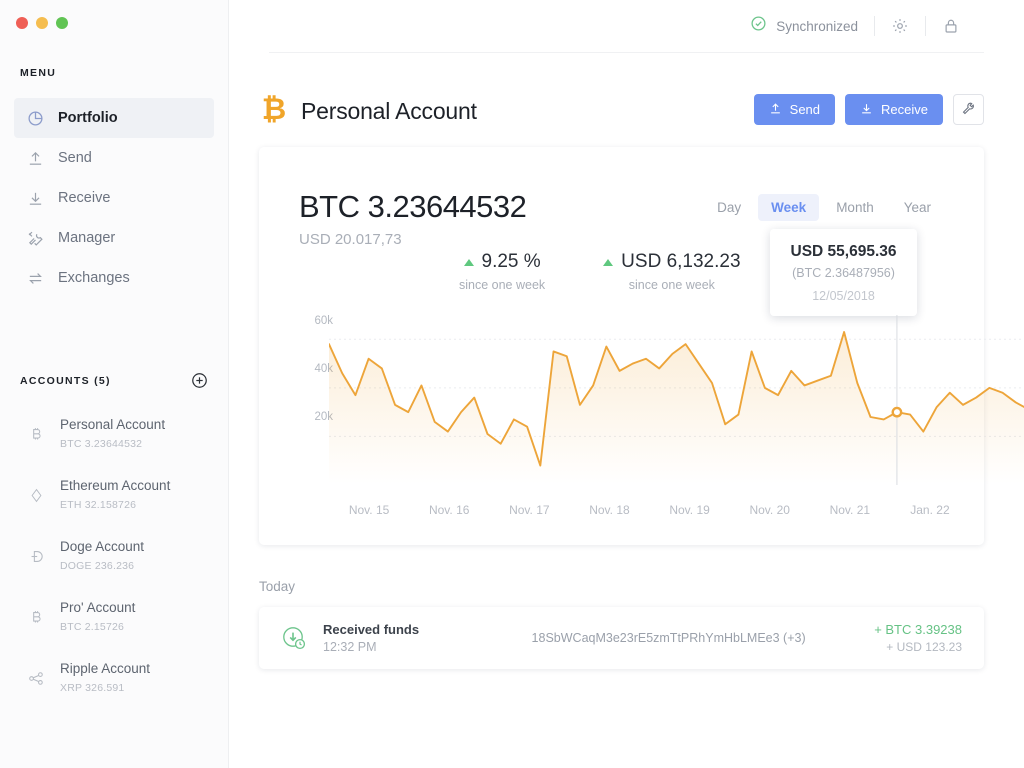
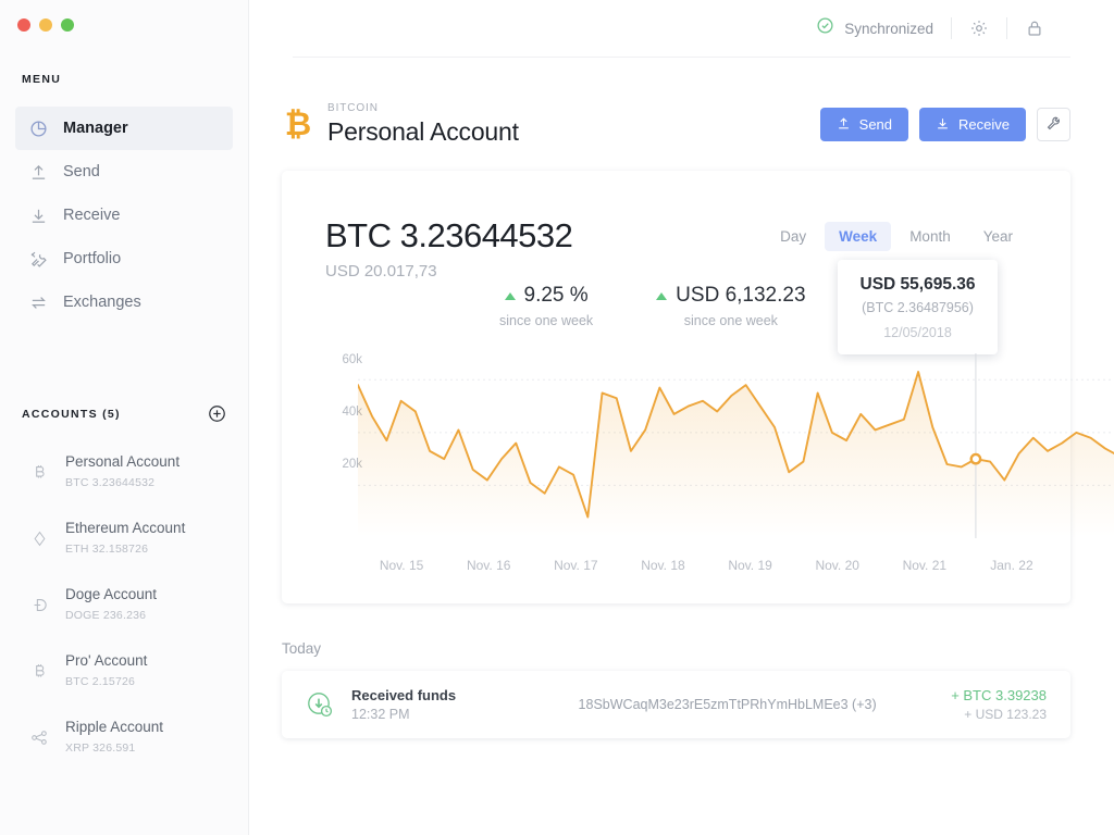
  MENU
- Portfolio
+ Manager
  Send
  Receive
- Manager
+ Portfolio
  Exchanges
  ACCOUNTS (5)
  Personal Account
  BTC 3.23644532
  Ethereum Account
  ETH 32.158726
  Doge Account
  DOGE 236.236
  Pro' Account
  BTC 2.15726
  Ripple Account
  XRP 326.591
  Synchronized
  ₿
+ BITCOIN
  Personal Account
  Send
  Receive
  BTC 3.23644532
  USD 20.017,73
  Day
  Week
  Month
  Year
  9.25 %
  since one week
  USD 6,132.23
  since one week
  USD 55,695.36
  (BTC 2.36487956)
  12/05/2018
  60k
  Nov. 15
  Nov. 16
  Nov. 17
  Nov. 18
  Nov. 19
  Nov. 20
  Nov. 21
  Jan. 22
  Today
  Received funds
  12:32 PM
  18SbWCaqM3e23rE5zmTtPRhYmHbLMEe3 (+3)
  + BTC 3.39238
  + USD 123.23
